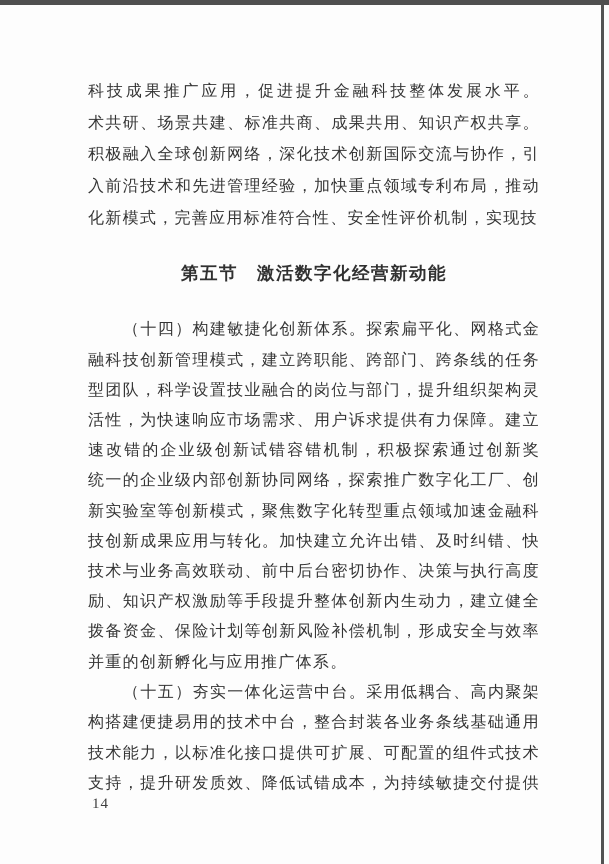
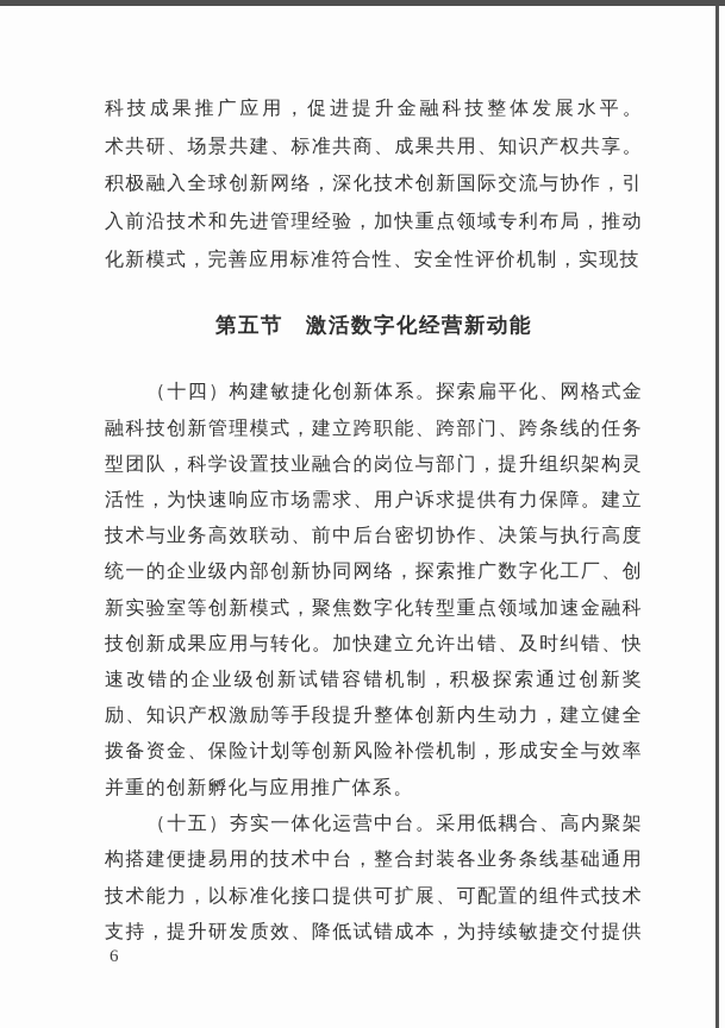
  科技成果推广应用，促进提升金融科技整体发展水平。
  术共研、场景共建、标准共商、成果共用、知识产权共享。
  积极融入全球创新网络，深化技术创新国际交流与协作，引
  入前沿技术和先进管理经验，加快重点领域专利布局，推动
  化新模式，完善应用标准符合性、安全性评价机制，实现技
  第五节 激活数字化经营新动能
  （十四）构建敏捷化创新体系。探索扁平化、网格式金
  融科技创新管理模式，建立跨职能、跨部门、跨条线的任务
  型团队，科学设置技业融合的岗位与部门，提升组织架构灵
  活性，为快速响应市场需求、用户诉求提供有力保障。建立
- 速改错的企业级创新试错容错机制，积极探索通过创新奖
+ 技术与业务高效联动、前中后台密切协作、决策与执行高度
  统一的企业级内部创新协同网络，探索推广数字化工厂、创
  新实验室等创新模式，聚焦数字化转型重点领域加速金融科
  技创新成果应用与转化。加快建立允许出错、及时纠错、快
- 技术与业务高效联动、前中后台密切协作、决策与执行高度
+ 速改错的企业级创新试错容错机制，积极探索通过创新奖
  励、知识产权激励等手段提升整体创新内生动力，建立健全
  拨备资金、保险计划等创新风险补偿机制，形成安全与效率
  并重的创新孵化与应用推广体系。
  （十五）夯实一体化运营中台。采用低耦合、高内聚架
  构搭建便捷易用的技术中台，整合封装各业务条线基础通用
  技术能力，以标准化接口提供可扩展、可配置的组件式技术
  支持，提升研发质效、降低试错成本，为持续敏捷交付提供
- 14
+ 6
